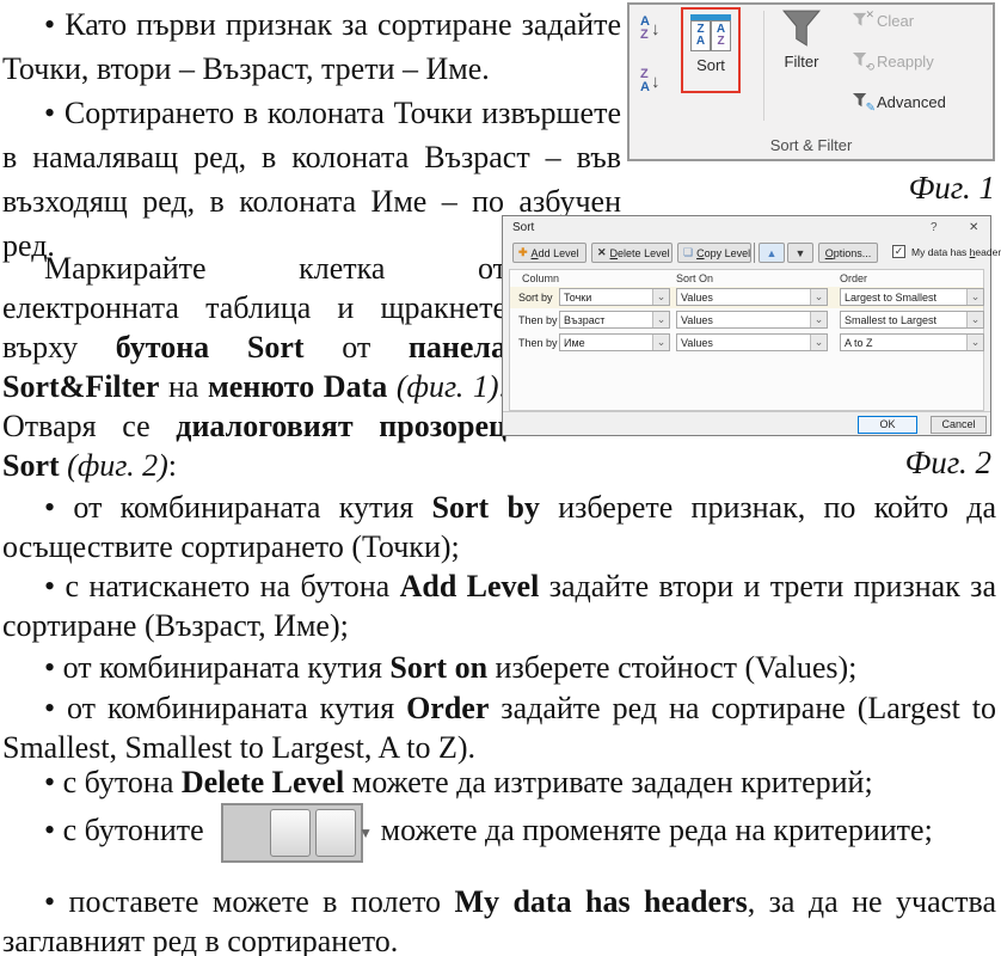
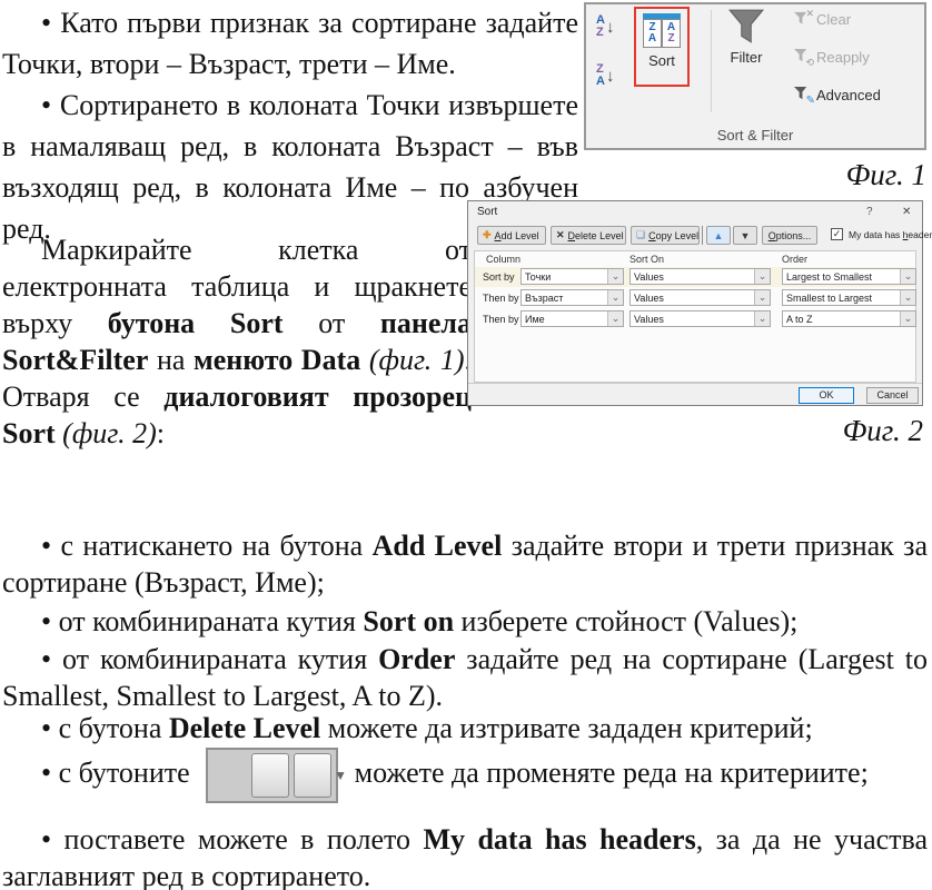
  • Като първи признак за сортиране задайте Точки, втори – Възраст, трети – Име.
  • Сортирането в колоната Точки извършете в намаляващ ред, в колоната Възраст – във възходящ ред, в колоната Име – по азбучен ред.
  Маркирайте клетка от електронната таблица и щракнете върху бутона Sort от панела Sort&Filter на менюто Data (фиг. 1) Отваря се диалоговият прозорец Sort (фиг. 2):
- • от комбинираната кутия Sort by изберете признак, по който да осъществите сортирането (Точки);
  • с натискането на бутона Add Level задайте втори и трети признак за сортиране (Възраст, Име);
  • от комбинираната кутия Sort on изберете стойност (Values);
  • от комбинираната кутия Order задайте ред на сортиране (Largest to Smallest, Smallest to Largest, A to Z).
  • с бутона Delete Level можете да изтривате зададен критерий;
  • с бутоните ▼ можете да променяте реда на критериите;
  • поставете можете в полето My data has headers, за да не участва заглавният ред в сортирането.
  A
  Z
  ↓
  Z
  A
  ↓
  Z
  A
  A
  Z
  Sort
  Filter
  ✕
  Clear
  ⟲
  Reapply
  ✎
  Advanced
  Sort & Filter
  Фиг. 1
  Sort
  ?
  ✕
  ✚
  Add Level
  ✕
  Delete Level
  ❏
  Copy Level
  ▲
  ▼
  Options...
  ✓
  My data has header
  Column
  Sort On
  Order
  Sort by
  Точки
  ⌄
  Values
  ⌄
  Largest to Smallest
  ⌄
  Then by
  Възраст
  ⌄
  Values
  ⌄
  Smallest to Largest
  ⌄
  Then by
  Име
  ⌄
  Values
  ⌄
  A to Z
  ⌄
  OK
  Cancel
  Фиг. 2
